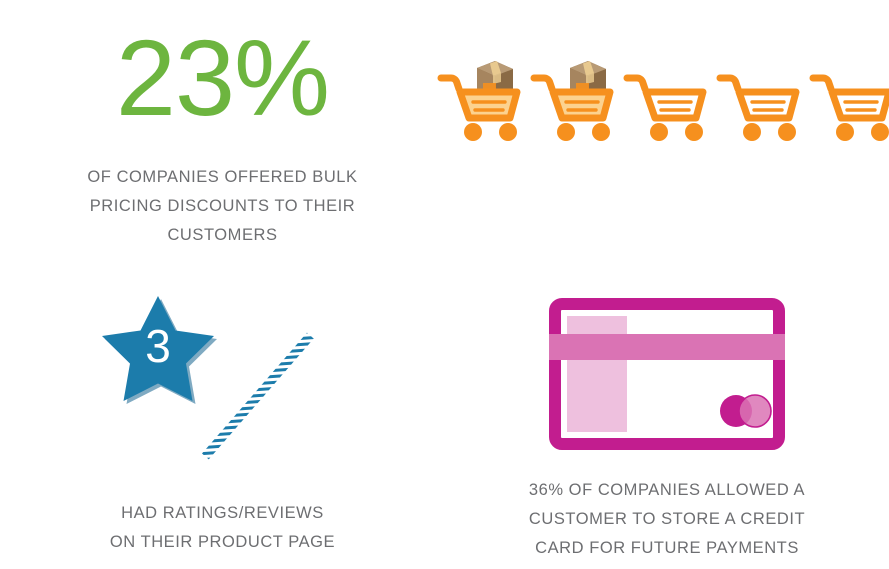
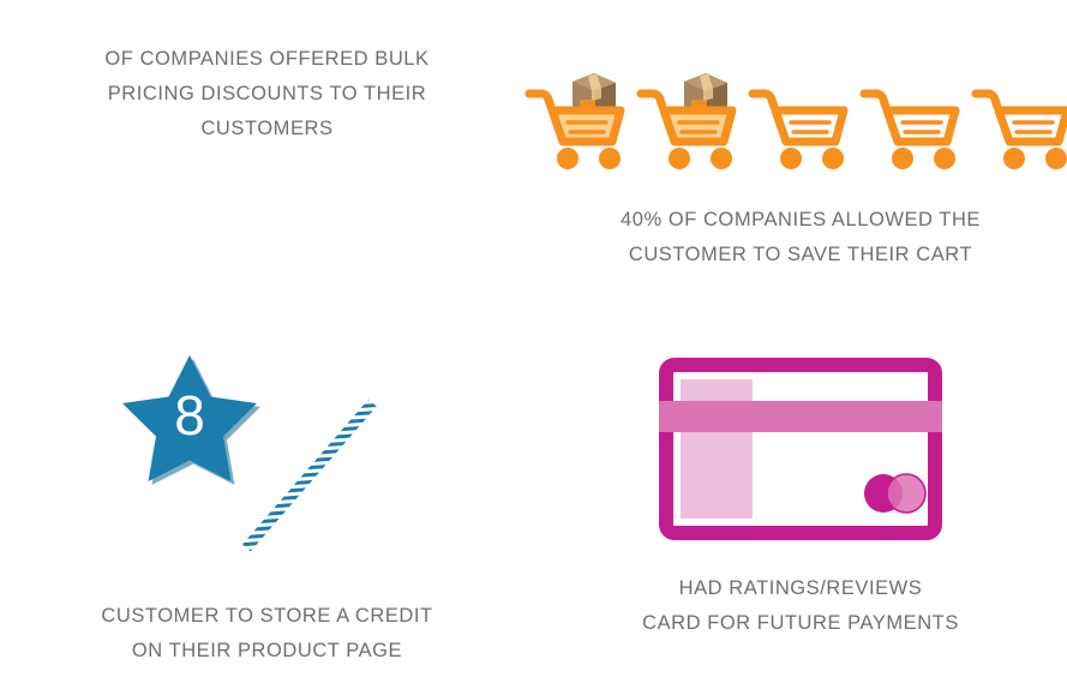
- 23%
  OF COMPANIES OFFERED BULK
  PRICING DISCOUNTS TO THEIR
  CUSTOMERS
+ 40% OF COMPANIES ALLOWED THE
+ CUSTOMER TO SAVE THEIR CART
- 3
+ 8
- HAD RATINGS/REVIEWS
+ CUSTOMER TO STORE A CREDIT
  ON THEIR PRODUCT PAGE
- 36% OF COMPANIES ALLOWED A
- CUSTOMER TO STORE A CREDIT
+ HAD RATINGS/REVIEWS
  CARD FOR FUTURE PAYMENTS
